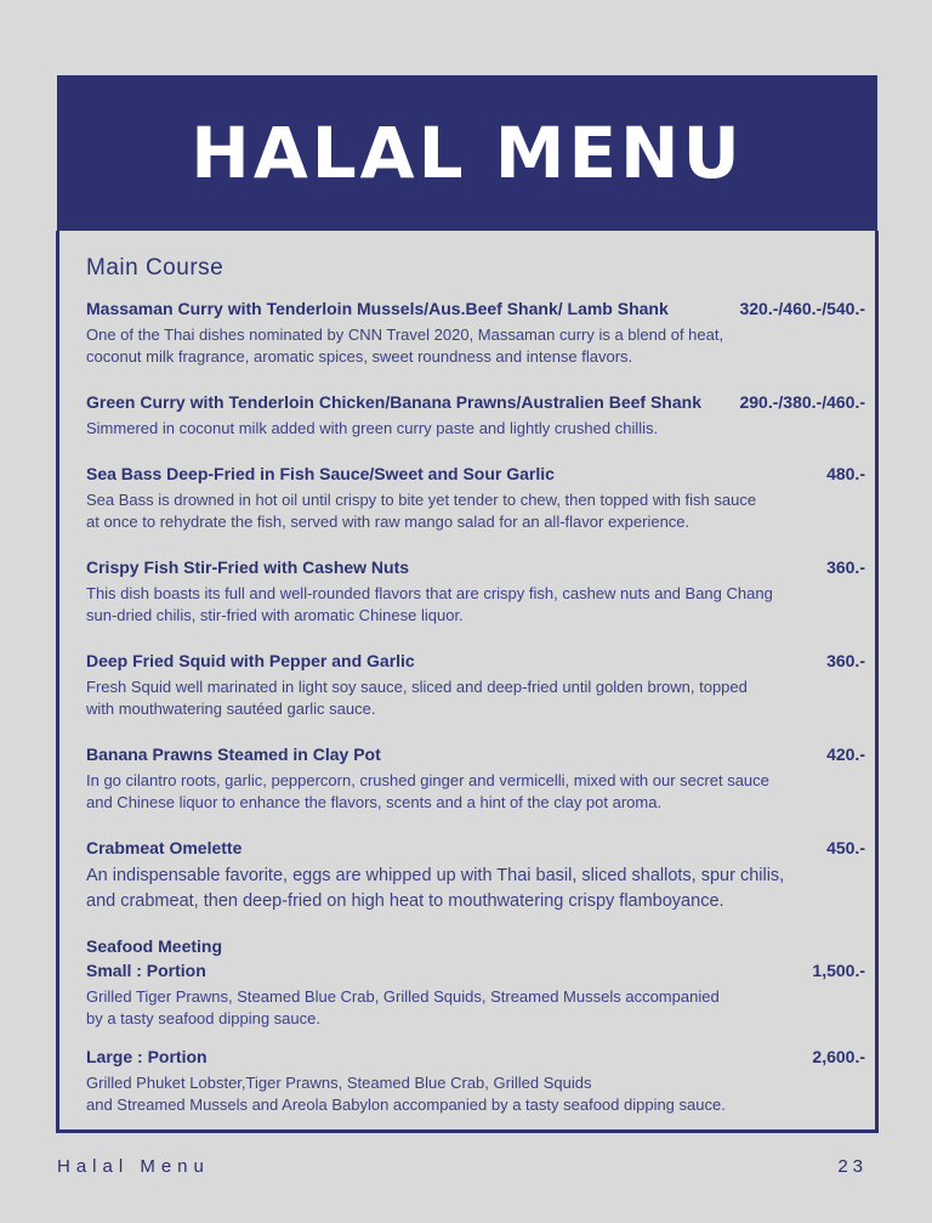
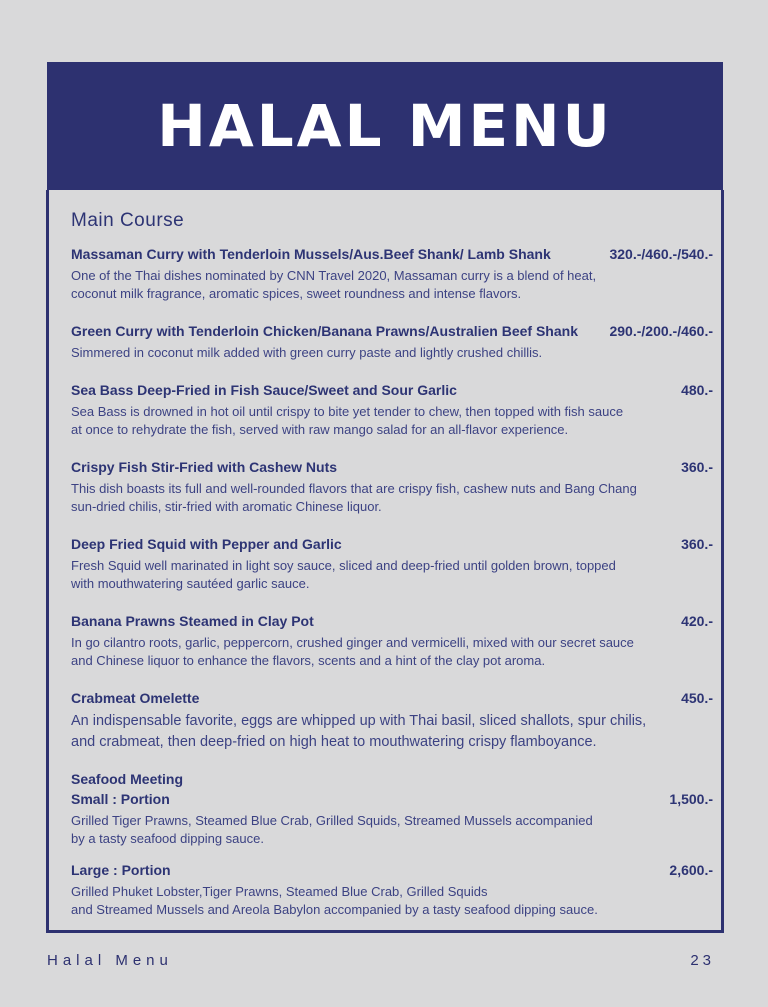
  HALAL MENU
  Main Course
  Massaman Curry with Tenderloin Mussels/Aus.Beef Shank/ Lamb Shank
  320.-/460.-/540.-
  One of the Thai dishes nominated by CNN Travel 2020, Massaman curry is a blend of heat,
  coconut milk fragrance, aromatic spices, sweet roundness and intense flavors.
  Green Curry with Tenderloin Chicken/Banana Prawns/Australien Beef Shank
- 290.-/380.-/460.-
+ 290.-/200.-/460.-
  Simmered in coconut milk added with green curry paste and lightly crushed chillis.
  Sea Bass Deep-Fried in Fish Sauce/Sweet and Sour Garlic
  480.-
  Sea Bass is drowned in hot oil until crispy to bite yet tender to chew, then topped with fish sauce
  at once to rehydrate the fish, served with raw mango salad for an all-flavor experience.
  Crispy Fish Stir-Fried with Cashew Nuts
  360.-
  This dish boasts its full and well-rounded flavors that are crispy fish, cashew nuts and Bang Chang
  sun-dried chilis, stir-fried with aromatic Chinese liquor.
  Deep Fried Squid with Pepper and Garlic
  360.-
  Fresh Squid well marinated in light soy sauce, sliced and deep-fried until golden brown, topped
  with mouthwatering sautéed garlic sauce.
  Banana Prawns Steamed in Clay Pot
  420.-
  In go cilantro roots, garlic, peppercorn, crushed ginger and vermicelli, mixed with our secret sauce
  and Chinese liquor to enhance the flavors, scents and a hint of the clay pot aroma.
  Crabmeat Omelette
  450.-
  An indispensable favorite, eggs are whipped up with Thai basil, sliced shallots, spur chilis,
  and crabmeat, then deep-fried on high heat to mouthwatering crispy flamboyance.
  Seafood Meeting
  Small : Portion
  1,500.-
  Grilled Tiger Prawns, Steamed Blue Crab, Grilled Squids, Streamed Mussels accompanied
  by a tasty seafood dipping sauce.
  Large : Portion
  2,600.-
  Grilled Phuket Lobster,Tiger Prawns, Steamed Blue Crab, Grilled Squids
  and Streamed Mussels and Areola Babylon accompanied by a tasty seafood dipping sauce.
  Halal Menu
  23
